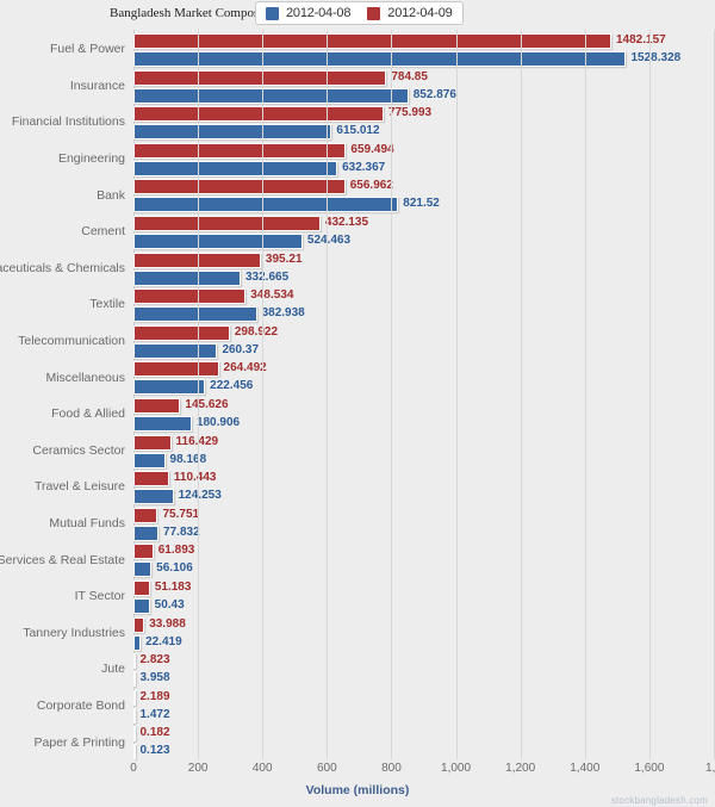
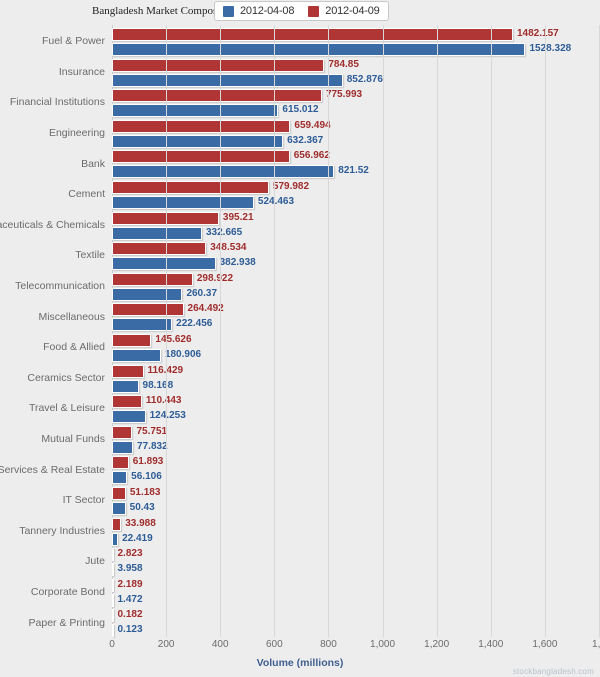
  Bangladesh Market Compo
  2012-04-08
  2012-04-09
  Fuel & Power
  1482.57
  1528.328
  Insurance
  784.85
  852.876
  Financial Institutions
  75.993
  615.012
  Engineering
  659.49
  632.367
  Bank
  656.962
  821.52
  Cement
- 432.135
+ 579.982
  524.463
  ceuticals & Chemicals
  395.21
  33.665
  Textile
  348.534
  382.938
  Telecommunication
  298.922
  260.37
  Miscellaneous
  264.49
  222.456
  Food & Allied
  145.626
  180.906
  Ceramics Sector
  116.429
  98.168
  Travel & Leisure
  110.443
  124.253
  Mutual Funds
  75.751
  77.832
  Services & Real Estate
  61.893
  56.106
  IT Sector
  51.183
  50.43
  Tannery Industries
  33.988
  22.419
  Jute
  2.823
  3.958
  Corporate Bond
  2.189
  1.472
  Paper & Printing
  0.182
  0.123
  0
  200
  400
  600
  800
  1,000
  1,200
  1,400
  1,600
  Volume (millions)
  stockbangladesh.com
